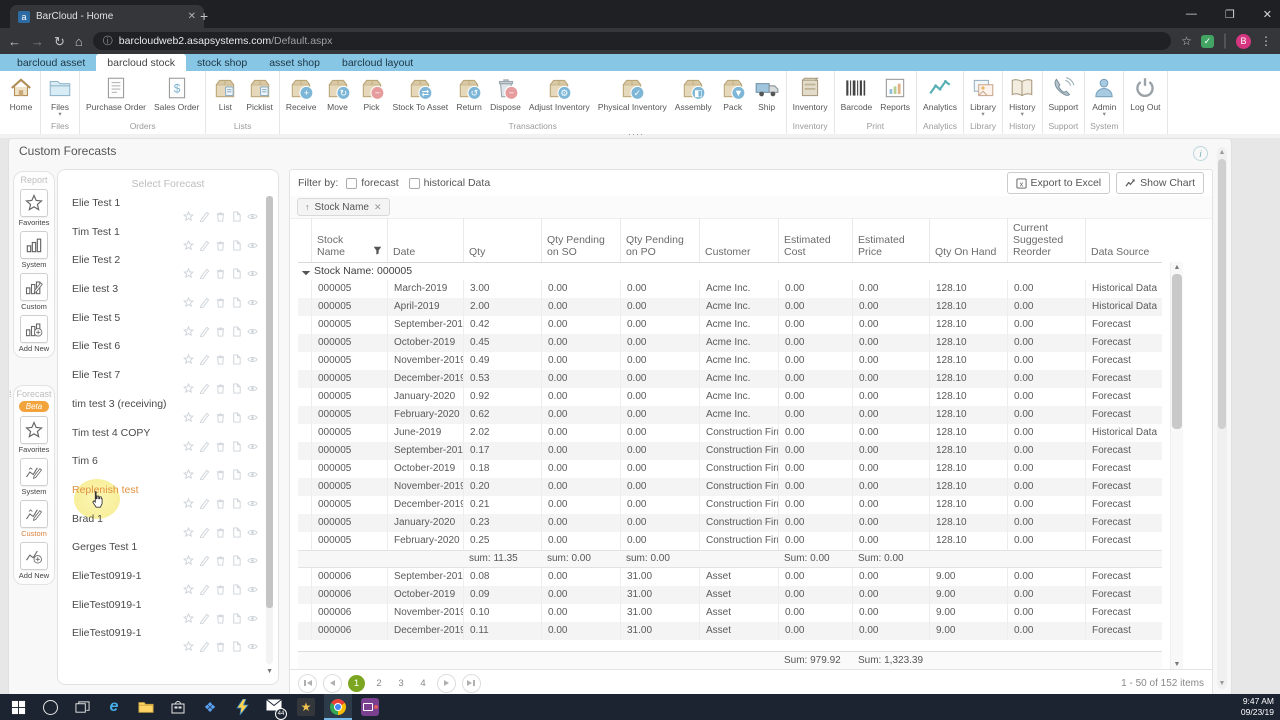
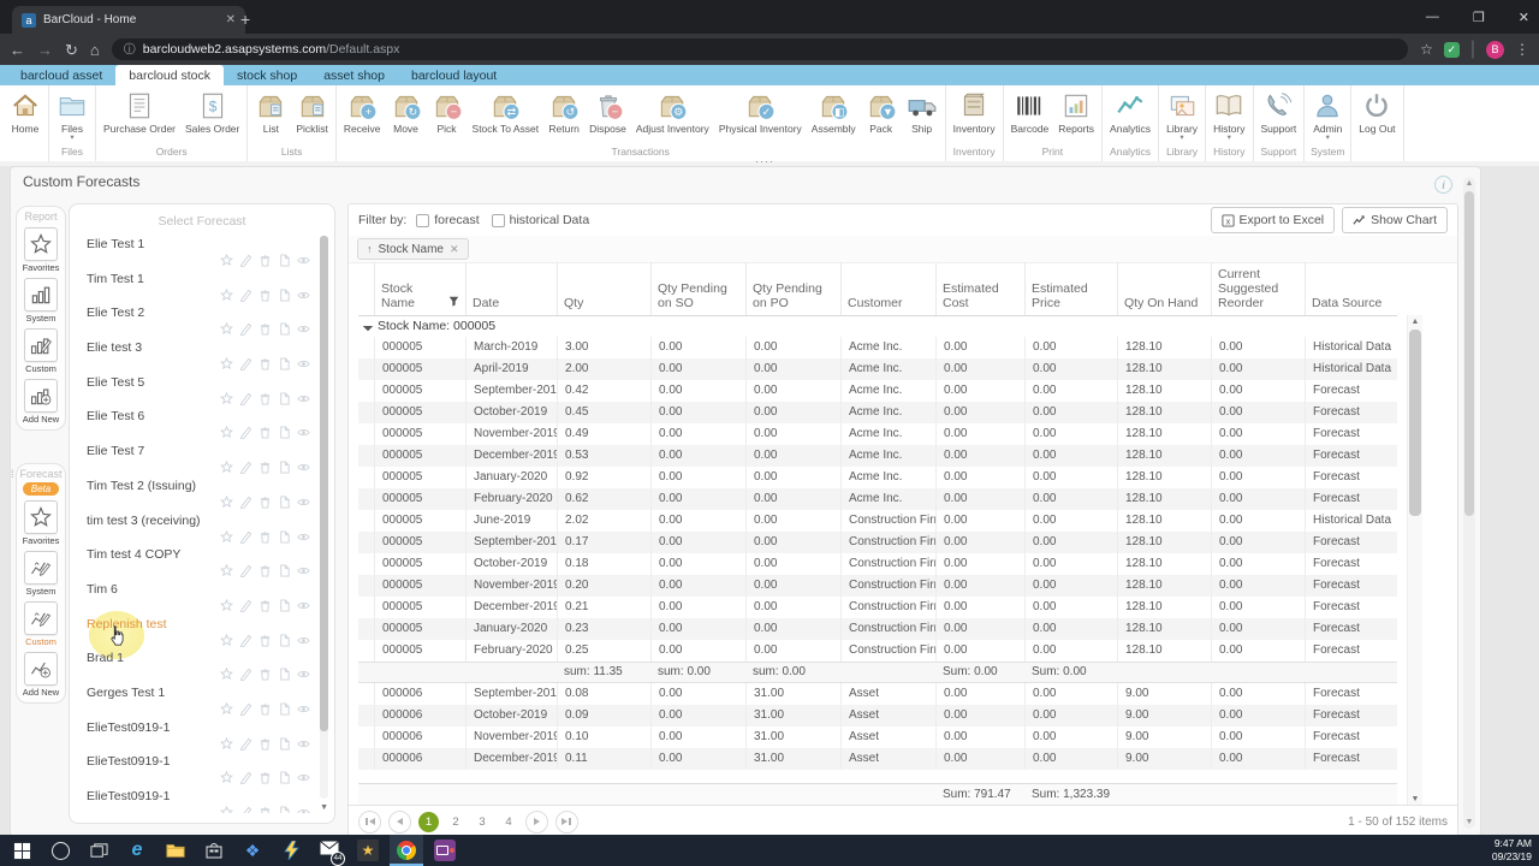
  a
  BarCloud - Home
  ✕
  +
  —
  ❐
  ✕
  ←
  →
  ↻
  ⌂
  ⓘ
  barcloudweb2.asapsystems.com/Default.aspx
  ☆
  ✓
  |
  B
  ⋮
  barcloud asset
  barcloud stock
  stock shop
  asset shop
  barcloud layout
  Home
  Files
  Files
  Purchase Order
  $
  Sales Order
  Orders
  List
  Picklist
  Lists
  +
  Receive
  ↻
  Move
  −
  Pick
  ⇄
  Stock To Asset
  ↺
  Return
  −
  Dispose
  ⚙
  Adjust Inventory
  ✓
  Physical Inventory
  ◧
  Assembly
  ▼
  Pack
  Ship
  Transactions
  Inventory
  Inventory
  Barcode
  Reports
  Print
  Analytics
  Analytics
  Library
  Library
  History
  History
  Support
  Support
  Admin
  System
  Log Out
  ····
  Custom Forecasts
  i
  ⁞
  Report
  Favorites
  System
  Custom
  Add New
  Forecast
  Beta
  Favorites
  System
  Custom
  Add New
  Select Forecast
  Elie Test 1
  Tim Test 1
  Elie Test 2
  Elie test 3
  Elie Test 5
  Elie Test 6
  Elie Test 7
+ Tim Test 2 (Issuing)
  tim test 3 (receiving)
  Tim test 4 COPY
  Tim 6
  Replenish test
  Brad 1
  Gerges Test 1
  ElieTest0919-1
  ElieTest0919-1
  ElieTest0919-1
  Filter by:
  forecast
  historical Data
  x
  Export to Excel
  Show Chart
  ↑
  Stock Name
  ✕
  Stock Name
  Date
  Qty
  Qty Pending on SO
  Qty Pending on PO
  Customer
  Estimated Cost
  Estimated Price
  Qty On Hand
  Current Suggested Reorder
  Data Source
  Stock Name: 000005
  000005
  March-2019
  3.00
  0.00
  0.00
  Acme Inc.
  0.00
  0.00
  128.10
  0.00
  Historical Data
  000005
  April-2019
  2.00
  0.00
  0.00
  Acme Inc.
  0.00
  0.00
  128.10
  0.00
  Historical Data
  000005
  September-201
  0.42
  0.00
  0.00
  Acme Inc.
  0.00
  0.00
  128.10
  0.00
  Forecast
  000005
  October-2019
  0.45
  0.00
  0.00
  Acme Inc.
  0.00
  0.00
  128.10
  0.00
  Forecast
  000005
  November-2019
  0.49
  0.00
  0.00
  Acme Inc.
  0.00
  0.00
  128.10
  0.00
  Forecast
  000005
  December-201
  0.53
  0.00
  0.00
  Acme Inc.
  0.00
  0.00
  128.10
  0.00
  Forecast
  000005
  January-2020
  0.92
  0.00
  0.00
  Acme Inc.
  0.00
  0.00
  128.10
  0.00
  Forecast
  000005
  February-2020
  0.62
  0.00
  0.00
  Acme Inc.
  0.00
  0.00
  128.10
  0.00
  Forecast
  000005
  June-2019
  2.02
  0.00
  0.00
  Construction Fir
  0.00
  0.00
  128.10
  0.00
  Historical Data
  000005
  September-201
  0.17
  0.00
  0.00
  Construction Fir
  0.00
  0.00
  128.10
  0.00
  Forecast
  000005
  October-2019
  0.18
  0.00
  0.00
  Construction Fir
  0.00
  0.00
  128.10
  0.00
  Forecast
  000005
  November-201
  0.20
  0.00
  0.00
  Construction Fir
  0.00
  0.00
  128.10
  0.00
  Forecast
  000005
  December-2019
  0.21
  0.00
  0.00
  Construction Fir
  0.00
  0.00
  128.10
  0.00
  Forecast
  000005
  January-2020
  0.23
  0.00
  0.00
  Construction Fir
  0.00
  0.00
  128.10
  0.00
  Forecast
  000005
  February-2020
  0.25
  0.00
  0.00
  Construction Fir
  0.00
  0.00
  128.10
  0.00
  Forecast
  sum: 11.35
  sum: 0.00
  sum: 0.00
  Sum: 0.00
  Sum: 0.00
  000006
  September-201
  0.08
  0.00
  31.00
  Asset
  0.00
  0.00
  9.00
  0.00
  Forecast
  000006
  October-2019
  0.09
  0.00
  31.00
  Asset
  0.00
  0.00
  9.00
  0.00
  Forecast
  000006
  November-2019
  0.10
  0.00
  31.00
  Asset
  0.00
  0.00
  9.00
  0.00
  Forecast
  000006
  December-201
  0.11
  0.00
  31.00
  Asset
  0.00
  0.00
  9.00
  0.00
  Forecast
- Sum: 979.92
+ Sum: 791.47
  Sum: 1,323.39
  1
  2
  3
  4
  1 - 50 of 152 items
  e
  ❖
  ★
  9:47 AM
  09/23/19
